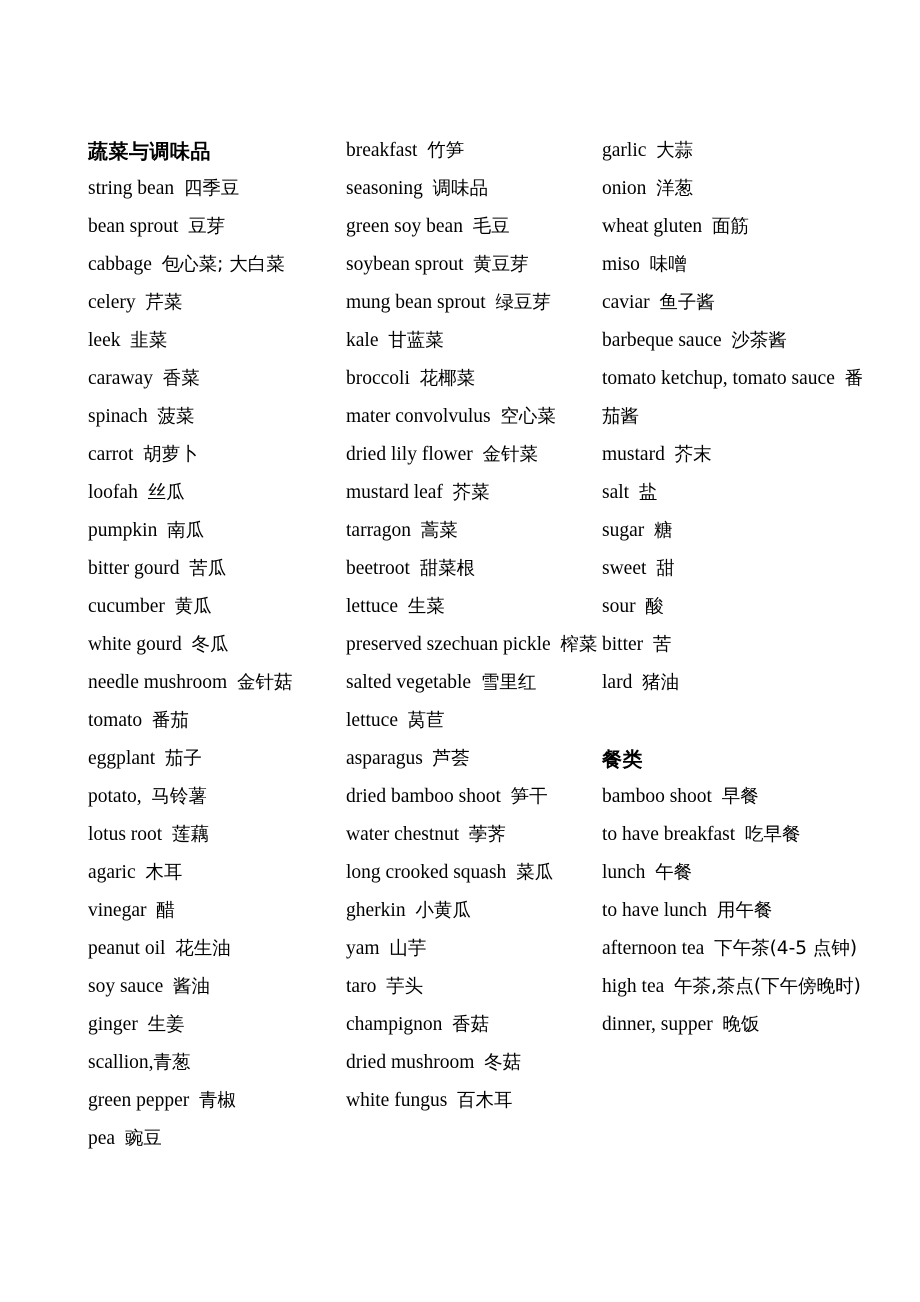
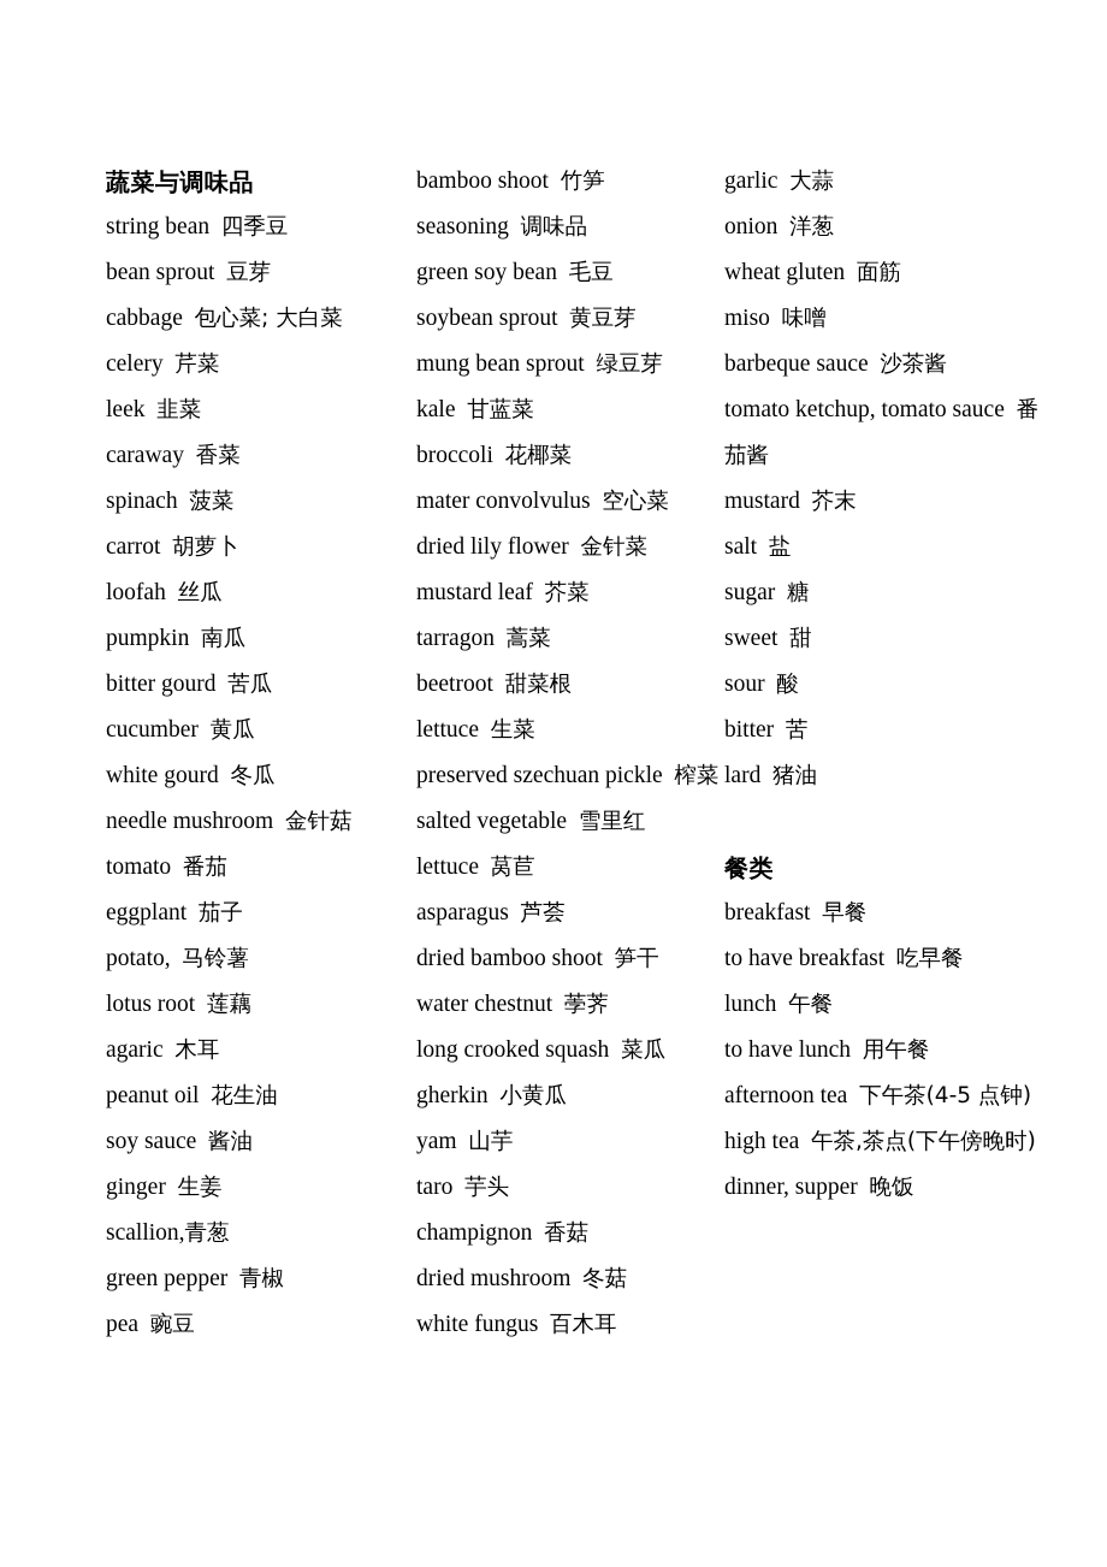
  蔬菜与调味品
  string bean 四季豆
  bean sprout 豆芽
  cabbage 包心菜; 大白菜
  celery 芹菜
  leek 韭菜
  caraway 香菜
  spinach 菠菜
  carrot 胡萝卜
  loofah 丝瓜
  pumpkin 南瓜
  bitter gourd 苦瓜
  cucumber 黄瓜
  white gourd 冬瓜
  needle mushroom 金针菇
  tomato 番茄
  eggplant 茄子
  potato, 马铃薯
  lotus root 莲藕
  agaric 木耳
- vinegar 醋
  peanut oil 花生油
  soy sauce 酱油
  ginger 生姜
  scallion, 青葱
  green pepper 青椒
  pea 豌豆
- breakfast 竹笋
+ bamboo shoot 竹笋
  seasoning 调味品
  green soy bean 毛豆
  soybean sprout 黄豆芽
  mung bean sprout 绿豆芽
  kale 甘蓝菜
  broccoli 花椰菜
  mater convolvulus 空心菜
  dried lily flower 金针菜
  mustard leaf 芥菜
  tarragon 蒿菜
  beetroot 甜菜根
  lettuce 生菜
  preserved szechuan pickle 榨菜
  salted vegetable 雪里红
  lettuce 莴苣
  asparagus 芦荟
  dried bamboo shoot 笋干
  water chestnut 荸荠
  long crooked squash 菜瓜
  gherkin 小黄瓜
  yam 山芋
  taro 芋头
  champignon 香菇
  dried mushroom 冬菇
  white fungus 百木耳
  garlic 大蒜
  onion 洋葱
  wheat gluten 面筋
  miso 味噌
- caviar 鱼子酱
  barbeque sauce 沙茶酱
  tomato ketchup, tomato sauce 番茄酱
  mustard 芥末
  salt 盐
  sugar 糖
  sweet 甜
  sour 酸
  bitter 苦
  lard 猪油
  餐类
- bamboo shoot 早餐
+ breakfast 早餐
  to have breakfast 吃早餐
  lunch 午餐
  to have lunch 用午餐
  afternoon tea 下午茶(4-5 点钟)
  high tea 午茶,茶点(下午傍晚时)
  dinner, supper 晚饭
